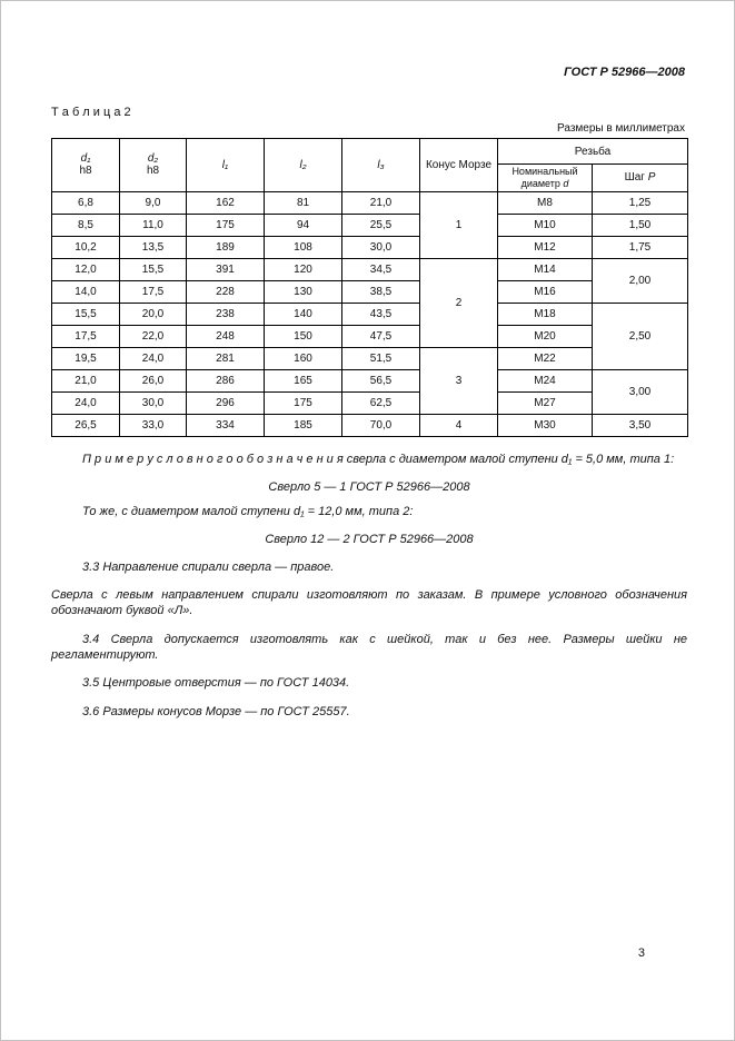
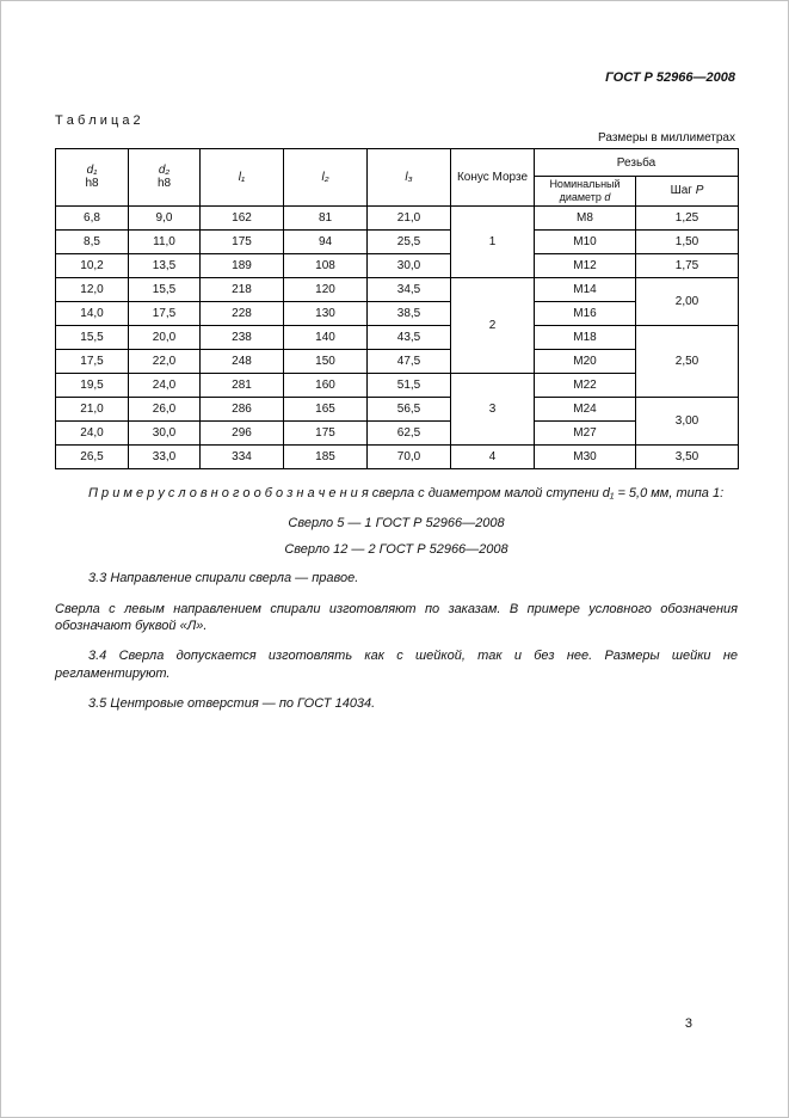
  ГОСТ Р 52966—2008
  Т а б л и ц а 2
  Размеры в миллиметрах
  d₁ h8	d₂ h8	l₁	l₂	l₃	Конус Морзе	Резьба
  Номинальный диаметр d	Шаг Р
  6,8	9,0	162	81	21,0	1	M8	1,25
  8,5	11,0	175	94	25,5	M10	1,50
  10,2	13,5	189	108	30,0	M12	1,75
- 12,0	15,5	391	120	34,5	2	M14	2,00
+ 12,0	15,5	218	120	34,5	2	M14	2,00
  14,0	17,5	228	130	38,5	M16
  15,5	20,0	238	140	43,5	M18	2,50
  17,5	22,0	248	150	47,5	M20
  19,5	24,0	281	160	51,5	3	M22
  21,0	26,0	286	165	56,5	M24	3,00
  24,0	30,0	296	175	62,5	M27
  26,5	33,0	334	185	70,0	4	M30	3,50
  П р и м е р у с л о в н о г о о б о з н а ч е н и я сверла с диаметром малой ступени d₁ = 5,0 мм, типа 1:
  Сверло 5 — 1 ГОСТ Р 52966—2008
- То же, с диаметром малой ступени d₁ = 12,0 мм, типа 2:
  Сверло 12 — 2 ГОСТ Р 52966—2008
  3.3 Направление спирали сверла — правое.
  Сверла с левым направлением спирали изготовляют по заказам. В примере условного обозначения обозначают буквой «Л».
  3.4 Сверла допускается изготовлять как с шейкой, так и без нее. Размеры шейки не регламентируют.
  3.5 Центровые отверстия — по ГОСТ 14034.
- 3.6 Размеры конусов Морзе — по ГОСТ 25557.
  3
